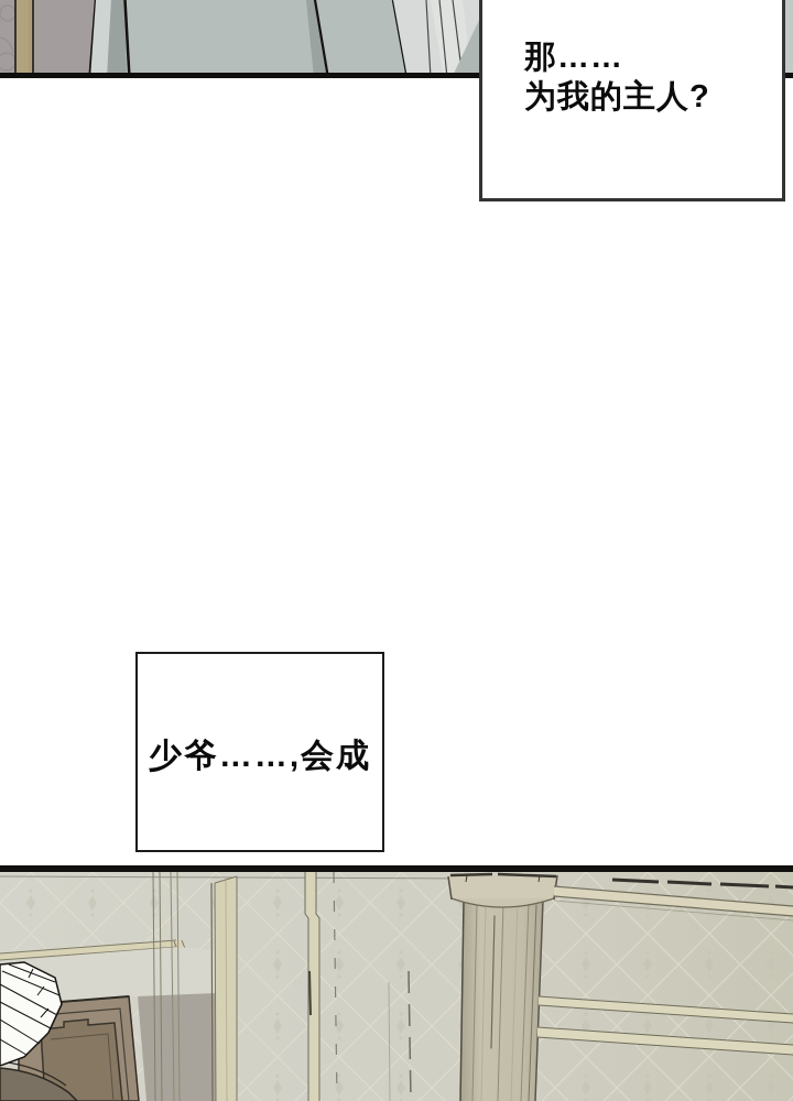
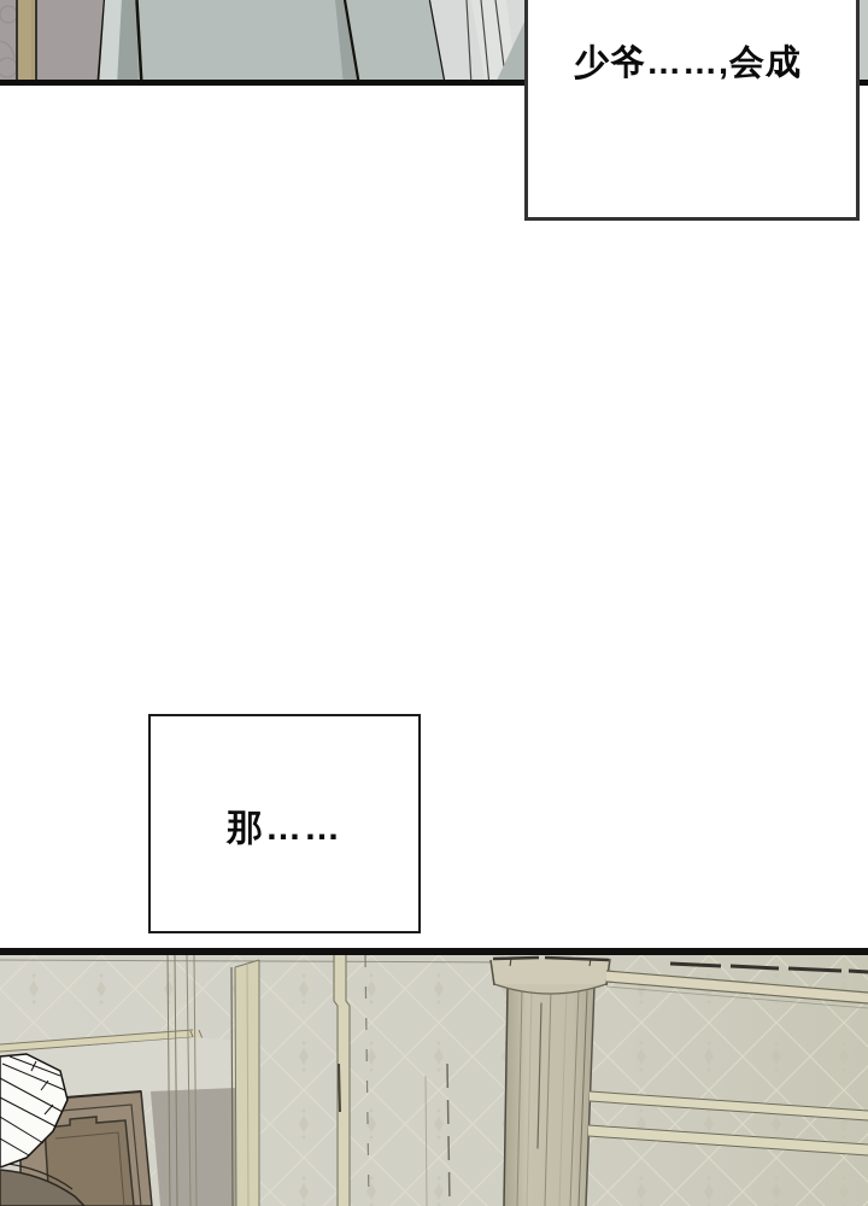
- 那……
+ 少爷……,会成
- 为我的主人?
- 少爷……,会成
+ 那……
